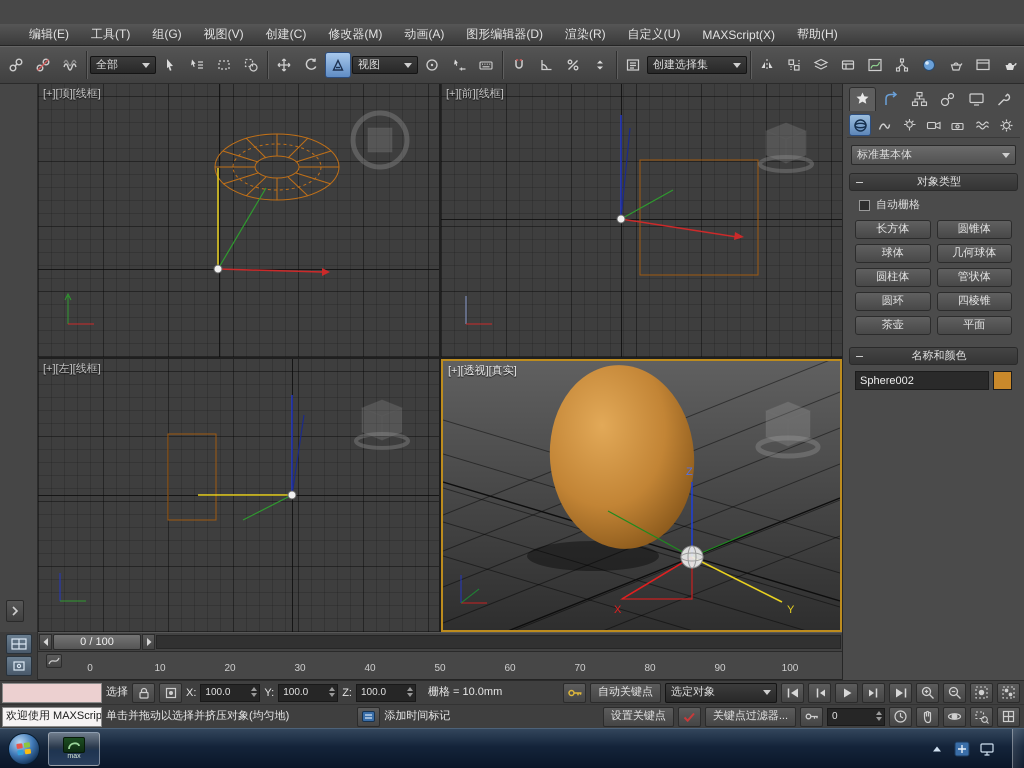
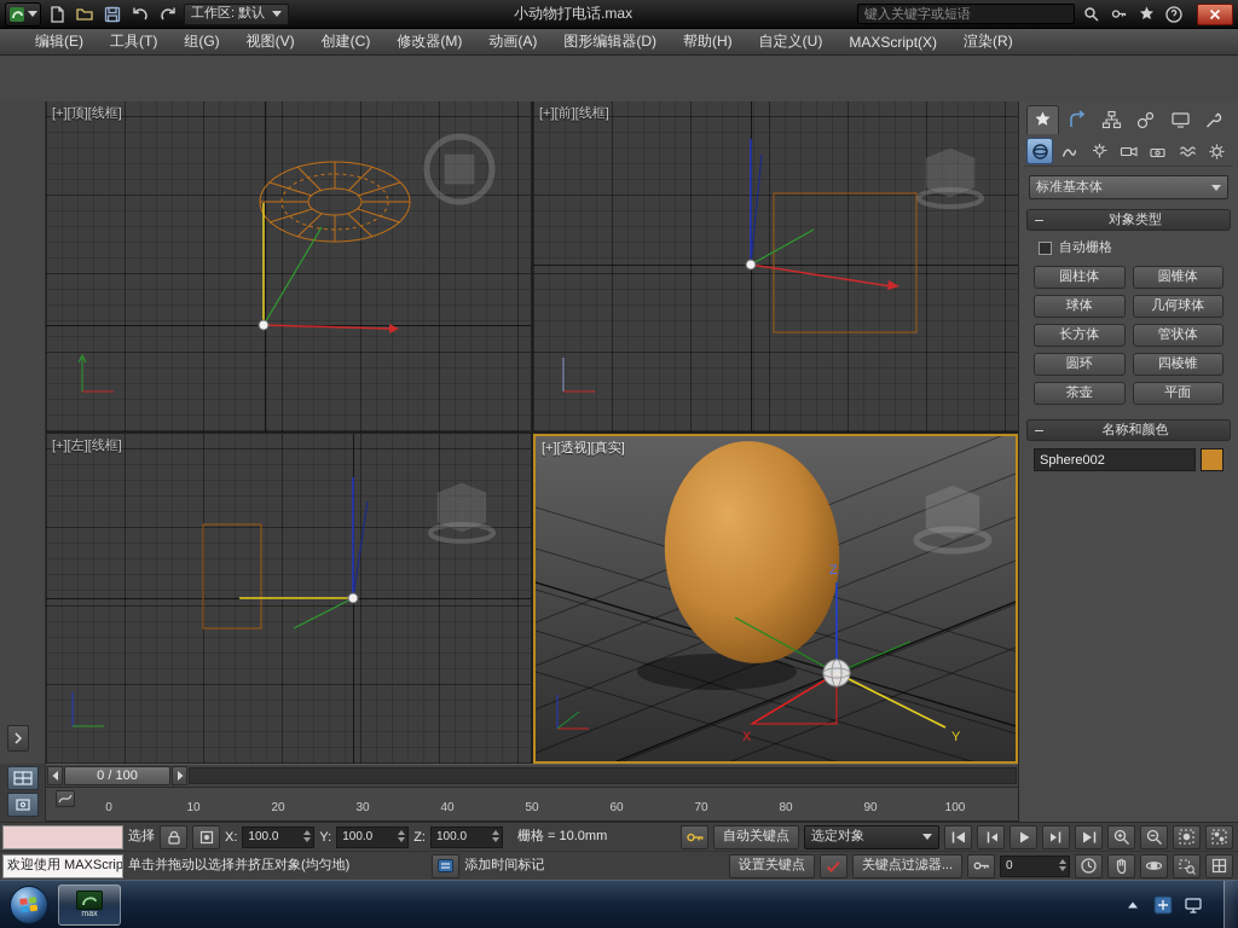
+ 工作区: 默认
+ 小动物打电话.max
+ 键入关键字或短语
  编辑(E)
  工具(T)
  组(G)
  视图(V)
  创建(C)
  修改器(M)
  动画(A)
  图形编辑器(D)
- 渲染(R)
+ 帮助(H)
  自定义(U)
  MAXScript(X)
- 帮助(H)
+ 渲染(R)
- 全部
- 视图
- 创建选择集
  [+][顶][线框]
  [+][前][线框]
  [+][左][线框]
  [+][透视][真实]
  X
  Y
  Z
  标准基本体
  对象类型
  自动栅格
- 长方体
+ 圆柱体
  圆锥体
  球体
  几何球体
- 圆柱体
+ 长方体
  管状体
  圆环
  四棱锥
  茶壶
  平面
  名称和颜色
  Sphere002
  0 / 100
  0
  10
  20
  30
  40
  50
  60
  70
  80
  90
  100
  选择
  X:
  100.0
  Y:
  100.0
  Z:
  100.0
  栅格 = 10.0mm
  自动关键点
  选定对象
  欢迎使用 MAXScrip
  单击并拖动以选择并挤压对象(均匀地)
  添加时间标记
  设置关键点
  关键点过滤器...
  0
